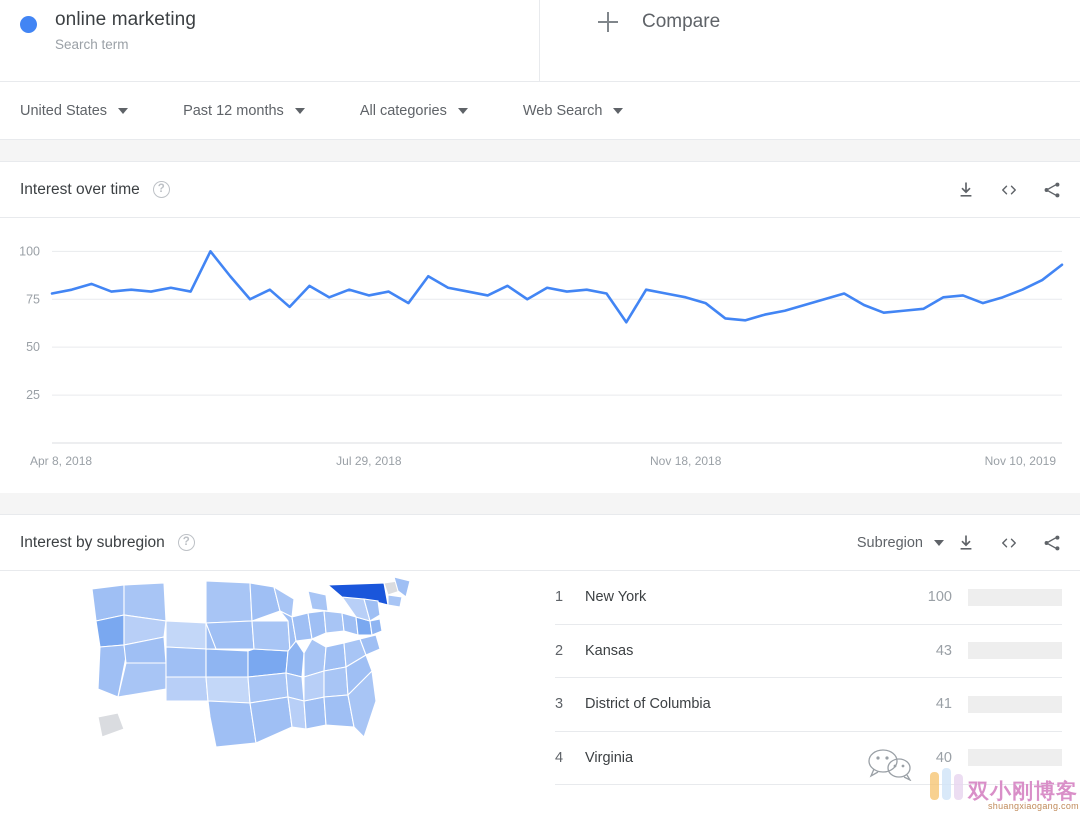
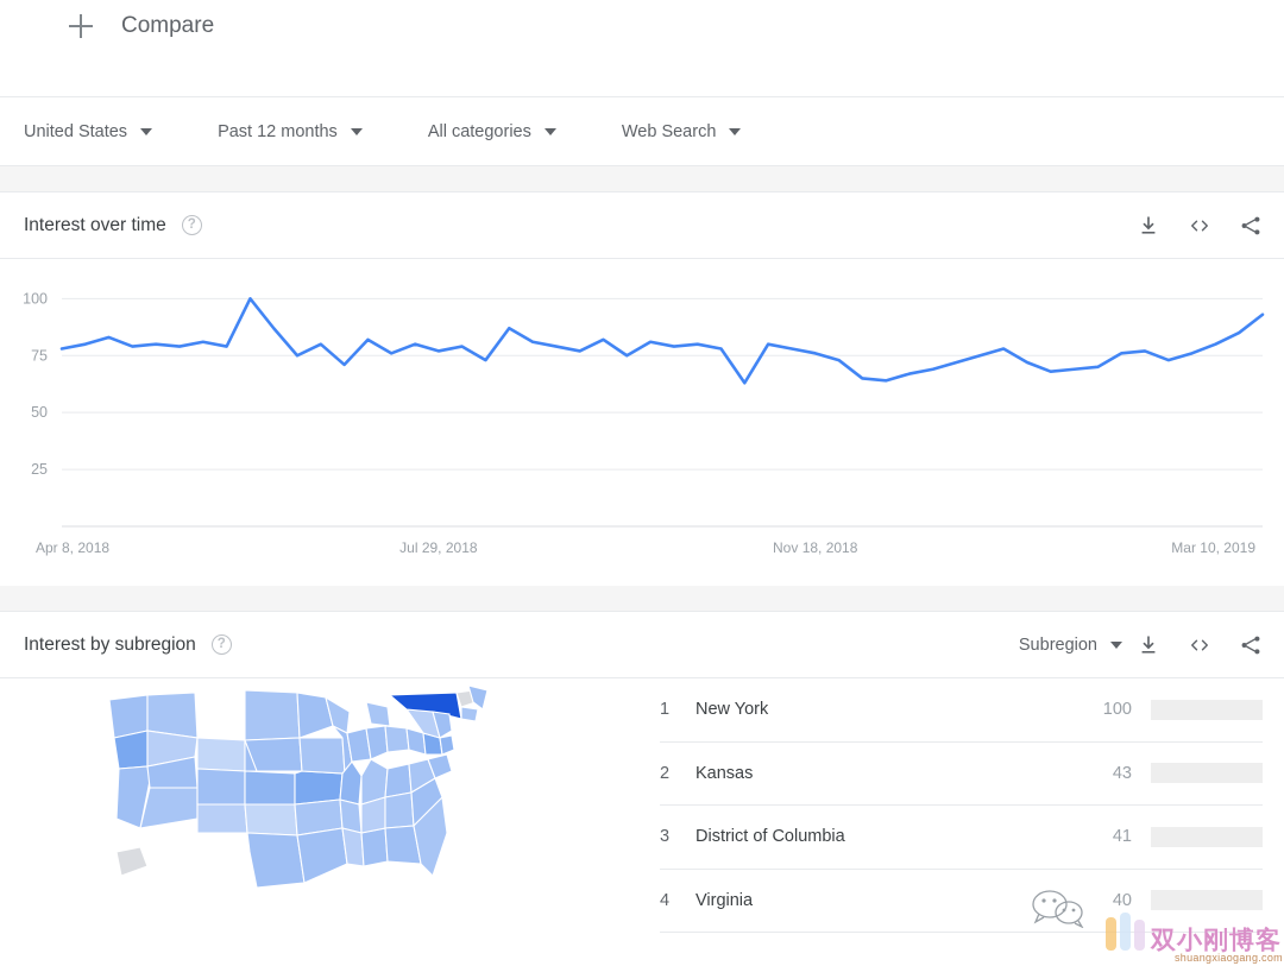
- online marketing
- Search term
  Compare
  United States
  Past 12 months
  All categories
  Web Search
  Interest over time
  ?
  25
  50
  75
  100
  Apr 8, 2018
  Jul 29, 2018
  Nov 18, 2018
- Nov 10, 2019
+ Mar 10, 2019
  Interest by subregion
  ?
  Subregion
  1
  New York
  100
  2
  Kansas
  43
  3
  District of Columbia
  41
  4
  Virginia
  40
  双小刚博客
  shuangxiaogang.com
